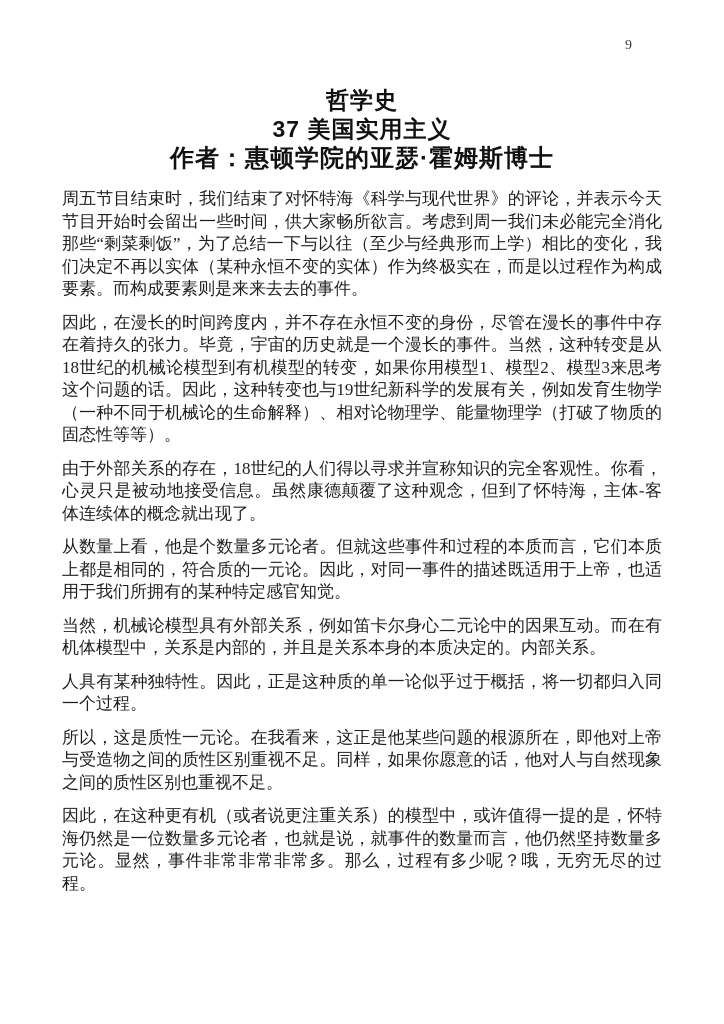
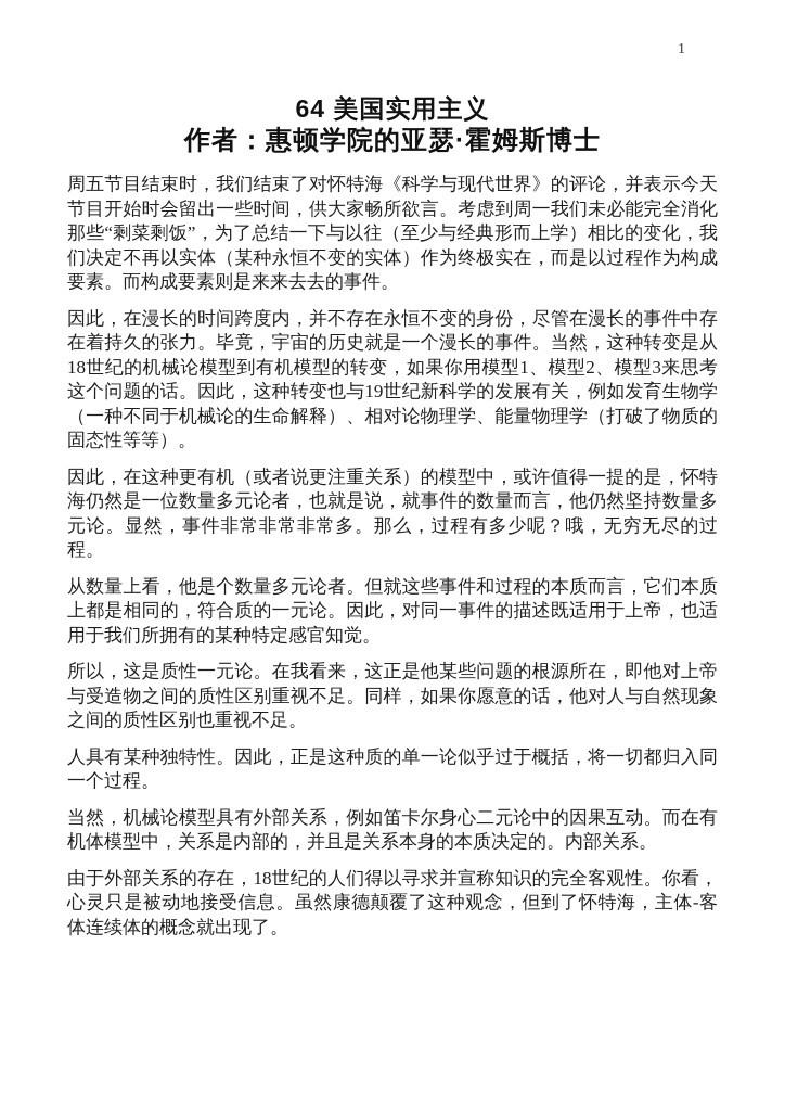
- 9
+ 1
- 哲学史
- 37 美国实用主义
+ 64 美国实用主义
  作者：惠顿学院的亚瑟·霍姆斯博士
  周五节目结束时，我们结束了对怀特海《科学与现代世界》的评论，并表示今天节目开始时会留出一些时间，供大家畅所欲言。考虑到周一我们未必能完全消化那些“剩菜剩饭”，为了总结一下与以往（至少与经典形而上学）相比的变化，我们决定不再以实体（某种永恒不变的实体）作为终极实在，而是以过程作为构成要素。而构成要素则是来来去去的事件。
  因此，在漫长的时间跨度内，并不存在永恒不变的身份，尽管在漫长的事件中存在着持久的张力。毕竟，宇宙的历史就是一个漫长的事件。当然，这种转变是从18世纪的机械论模型到有机模型的转变，如果你用模型1、模型2、模型3来思考这个问题的话。因此，这种转变也与19世纪新科学的发展有关，例如发育生物学（一种不同于机械论的生命解释）、相对论物理学、能量物理学（打破了物质的固态性等等）。
- 由于外部关系的存在，18世纪的人们得以寻求并宣称知识的完全客观性。你看，心灵只是被动地接受信息。虽然康德颠覆了这种观念，但到了怀特海，主体-客体连续体的概念就出现了。
+ 因此，在这种更有机（或者说更注重关系）的模型中，或许值得一提的是，怀特海仍然是一位数量多元论者，也就是说，就事件的数量而言，他仍然坚持数量多元论。显然，事件非常非常非常多。那么，过程有多少呢？哦，无穷无尽的过程。
  从数量上看，他是个数量多元论者。但就这些事件和过程的本质而言，它们本质上都是相同的，符合质的一元论。因此，对同一事件的描述既适用于上帝，也适用于我们所拥有的某种特定感官知觉。
- 当然，机械论模型具有外部关系，例如笛卡尔身心二元论中的因果互动。而在有机体模型中，关系是内部的，并且是关系本身的本质决定的。内部关系。
+ 所以，这是质性一元论。在我看来，这正是他某些问题的根源所在，即他对上帝与受造物之间的质性区别重视不足。同样，如果你愿意的话，他对人与自然现象之间的质性区别也重视不足。
  人具有某种独特性。因此，正是这种质的单一论似乎过于概括，将一切都归入同一个过程。
- 所以，这是质性一元论。在我看来，这正是他某些问题的根源所在，即他对上帝与受造物之间的质性区别重视不足。同样，如果你愿意的话，他对人与自然现象之间的质性区别也重视不足。
+ 当然，机械论模型具有外部关系，例如笛卡尔身心二元论中的因果互动。而在有机体模型中，关系是内部的，并且是关系本身的本质决定的。内部关系。
- 因此，在这种更有机（或者说更注重关系）的模型中，或许值得一提的是，怀特海仍然是一位数量多元论者，也就是说，就事件的数量而言，他仍然坚持数量多元论。显然，事件非常非常非常多。那么，过程有多少呢？哦，无穷无尽的过程。
+ 由于外部关系的存在，18世纪的人们得以寻求并宣称知识的完全客观性。你看，心灵只是被动地接受信息。虽然康德颠覆了这种观念，但到了怀特海，主体-客体连续体的概念就出现了。
